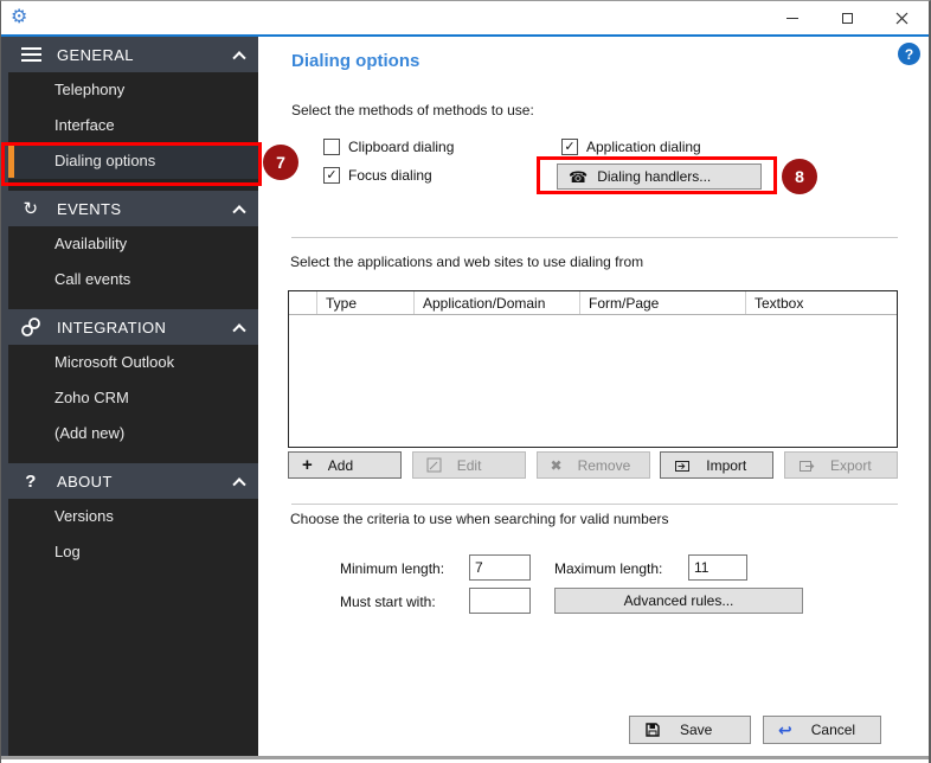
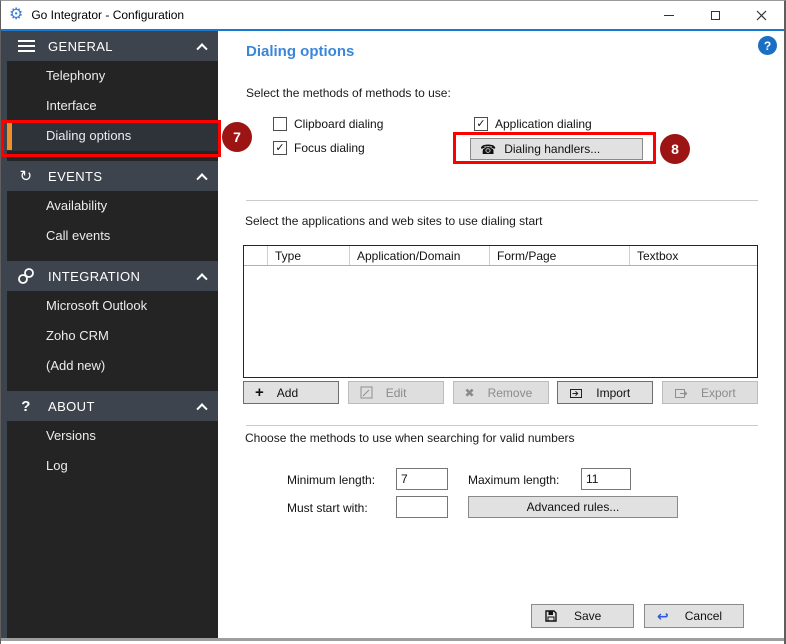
  ⚙
+ Go Integrator - Configuration
  GENERAL
  Telephony
  Interface
  Dialing options
  ↻
  EVENTS
  Availability
  Call events
  INTEGRATION
  Microsoft Outlook
  Zoho CRM
  (Add new)
  ?
  ABOUT
  Versions
  Log
  Dialing options
  ?
  Select the methods of methods to use:
  Clipboard dialing
  ✓
  Focus dialing
  ✓
  Application dialing
  ☎
  Dialing handlers...
- Select the applications and web sites to use dialing from
+ Select the applications and web sites to use dialing start
  Type
  Application/Domain
  Form/Page
  Textbox
  +
  Add
  Edit
  ✖
  Remove
  Import
  Export
- Choose the criteria to use when searching for valid numbers
+ Choose the methods to use when searching for valid numbers
  Minimum length:
  7
  Maximum length:
  11
  Must start with:
  Advanced rules...
  Save
  ↩
  Cancel
  7
  8
